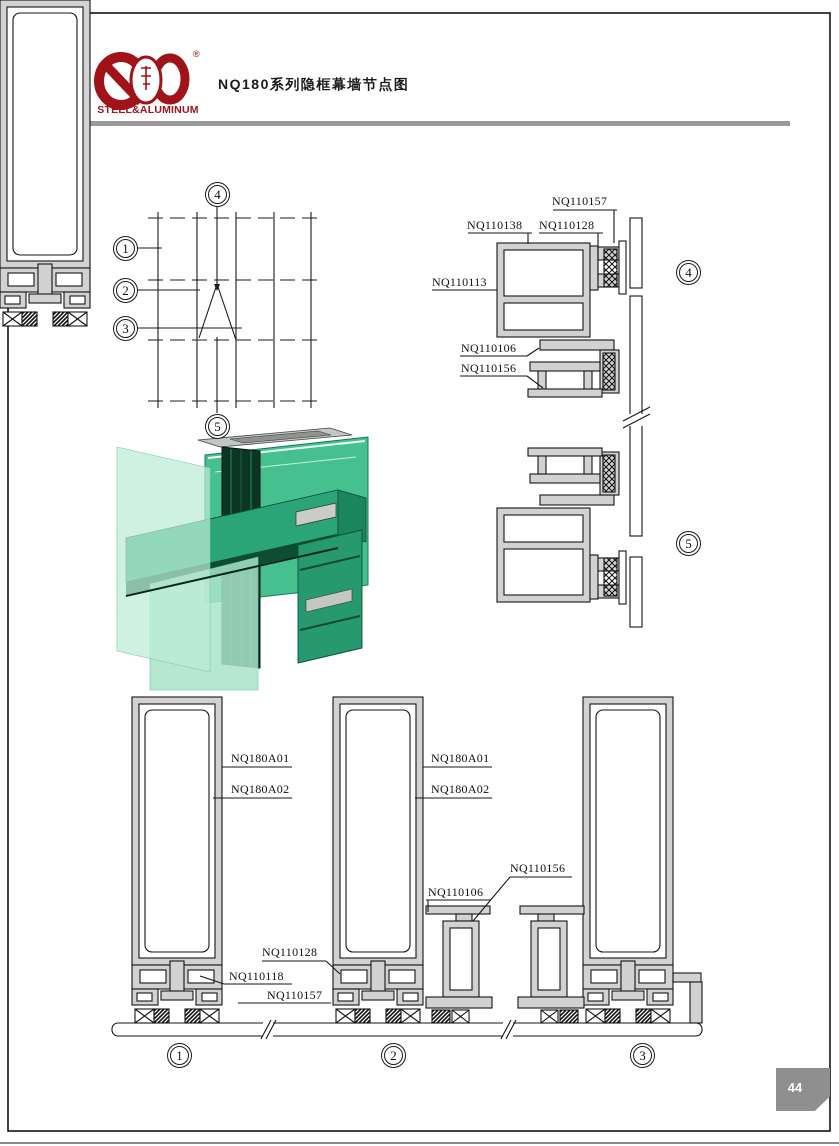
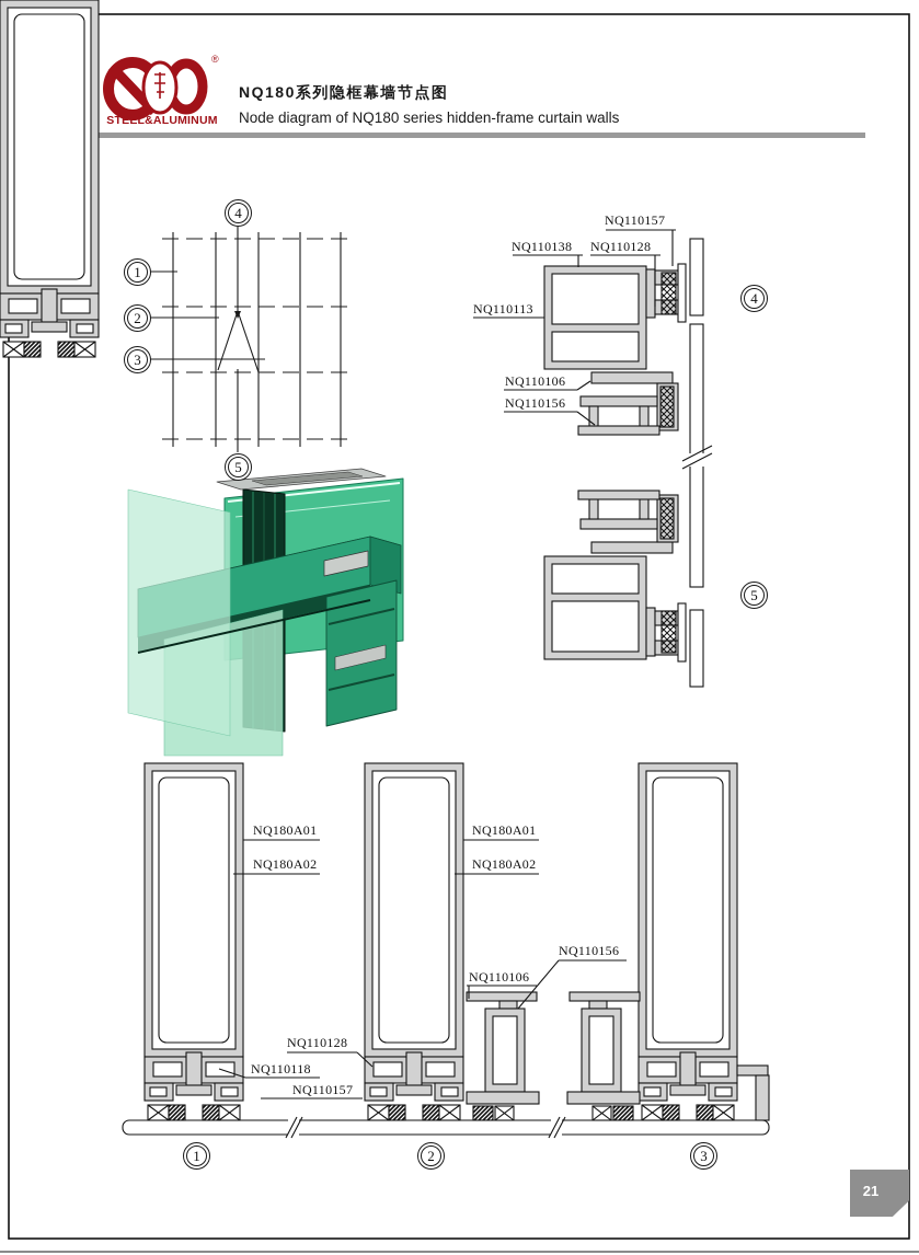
  STEEL&ALUMINUM
  ®
  NQ180系列隐框幕墙节点图
+ Node diagram of NQ180 series hidden-frame curtain walls
  1
  2
  3
  4
  5
  NQ110157
  NQ110138
  NQ110128
  NQ110113
  NQ110106
  NQ110156
  4
  5
  NQ180A01
  NQ180A02
  NQ180A01
  NQ180A02
  NQ110156
  NQ110106
  NQ110128
  NQ110118
  NQ110157
  1
  2
  3
- 44
+ 21
